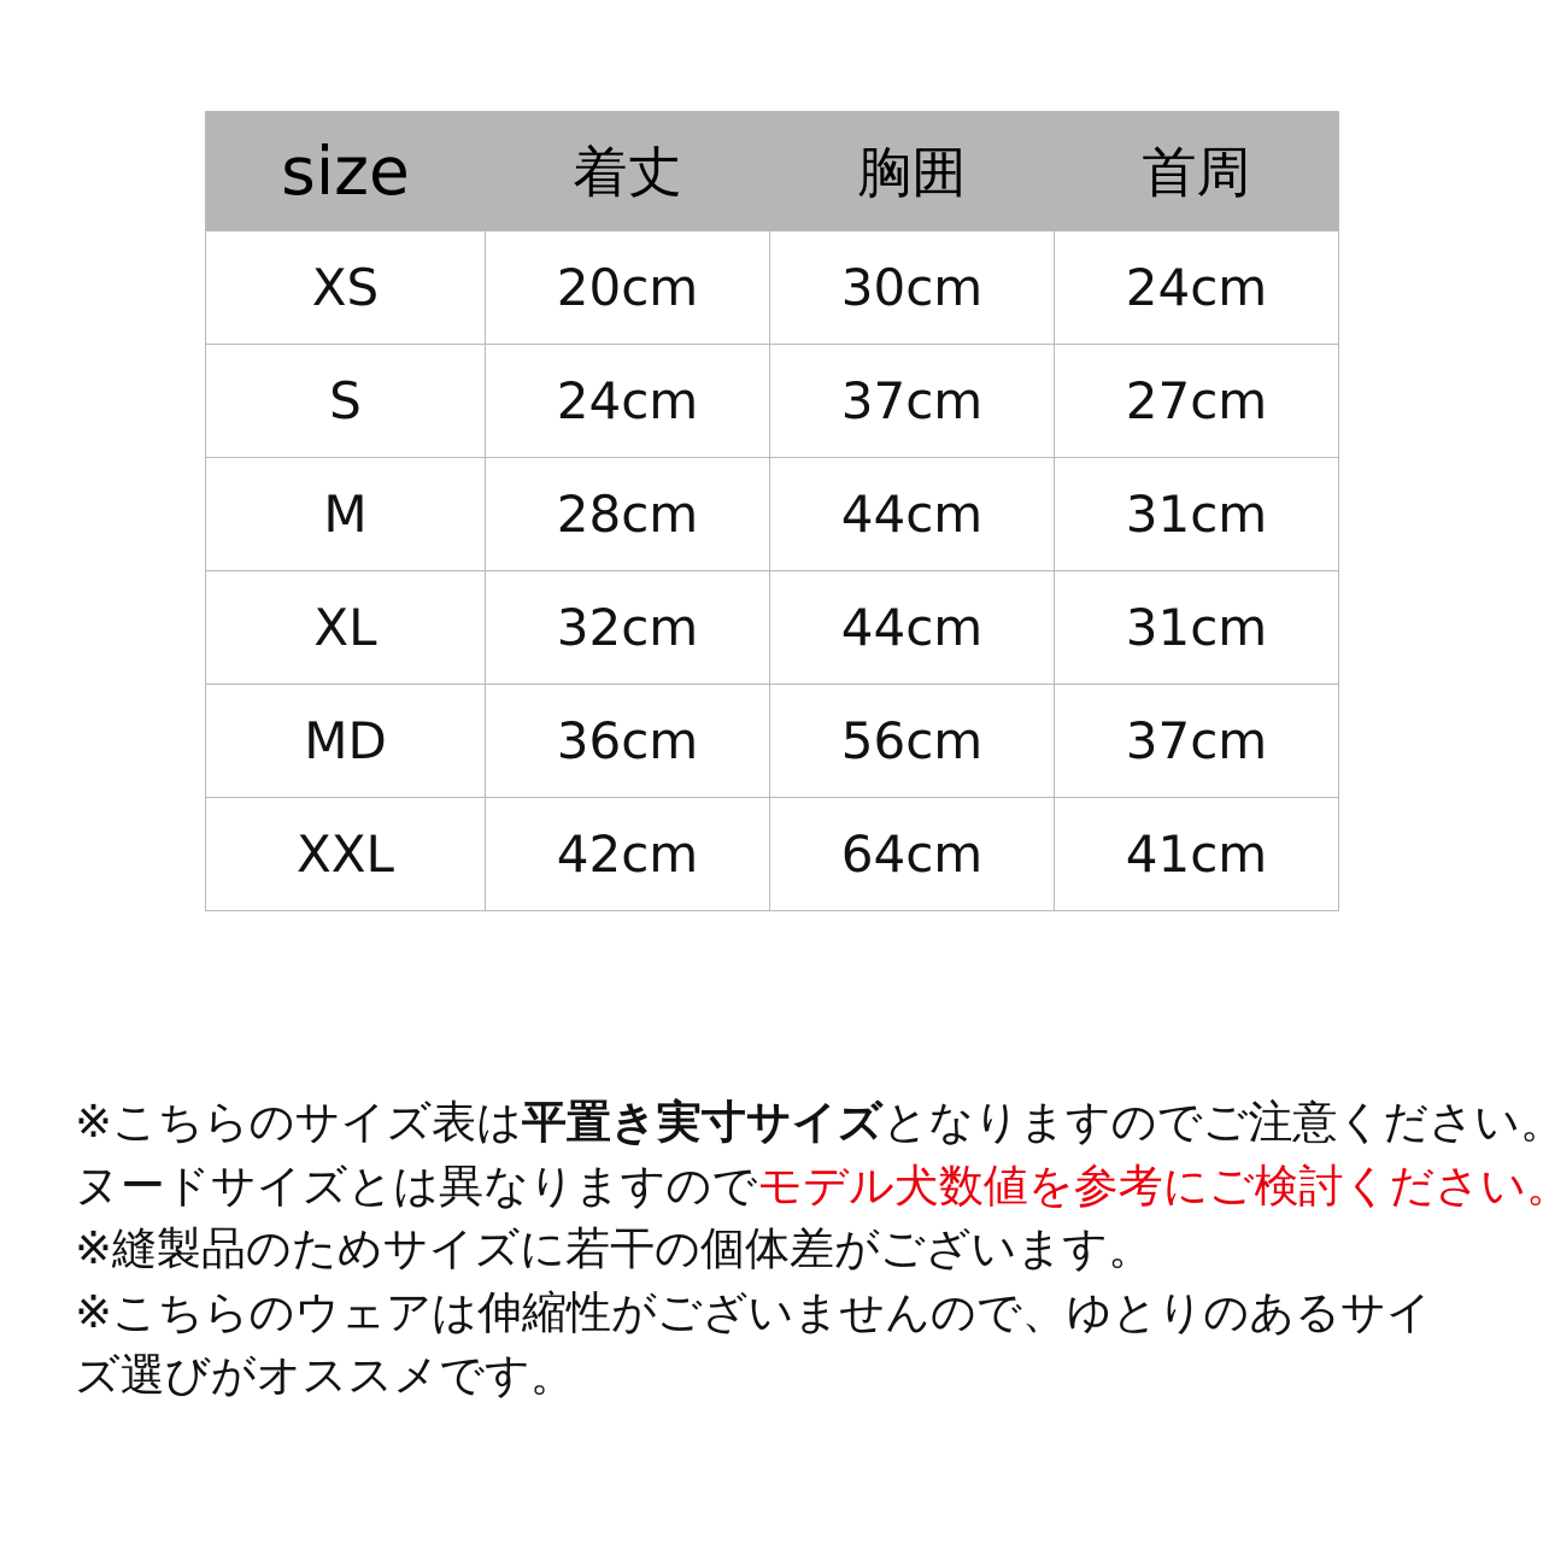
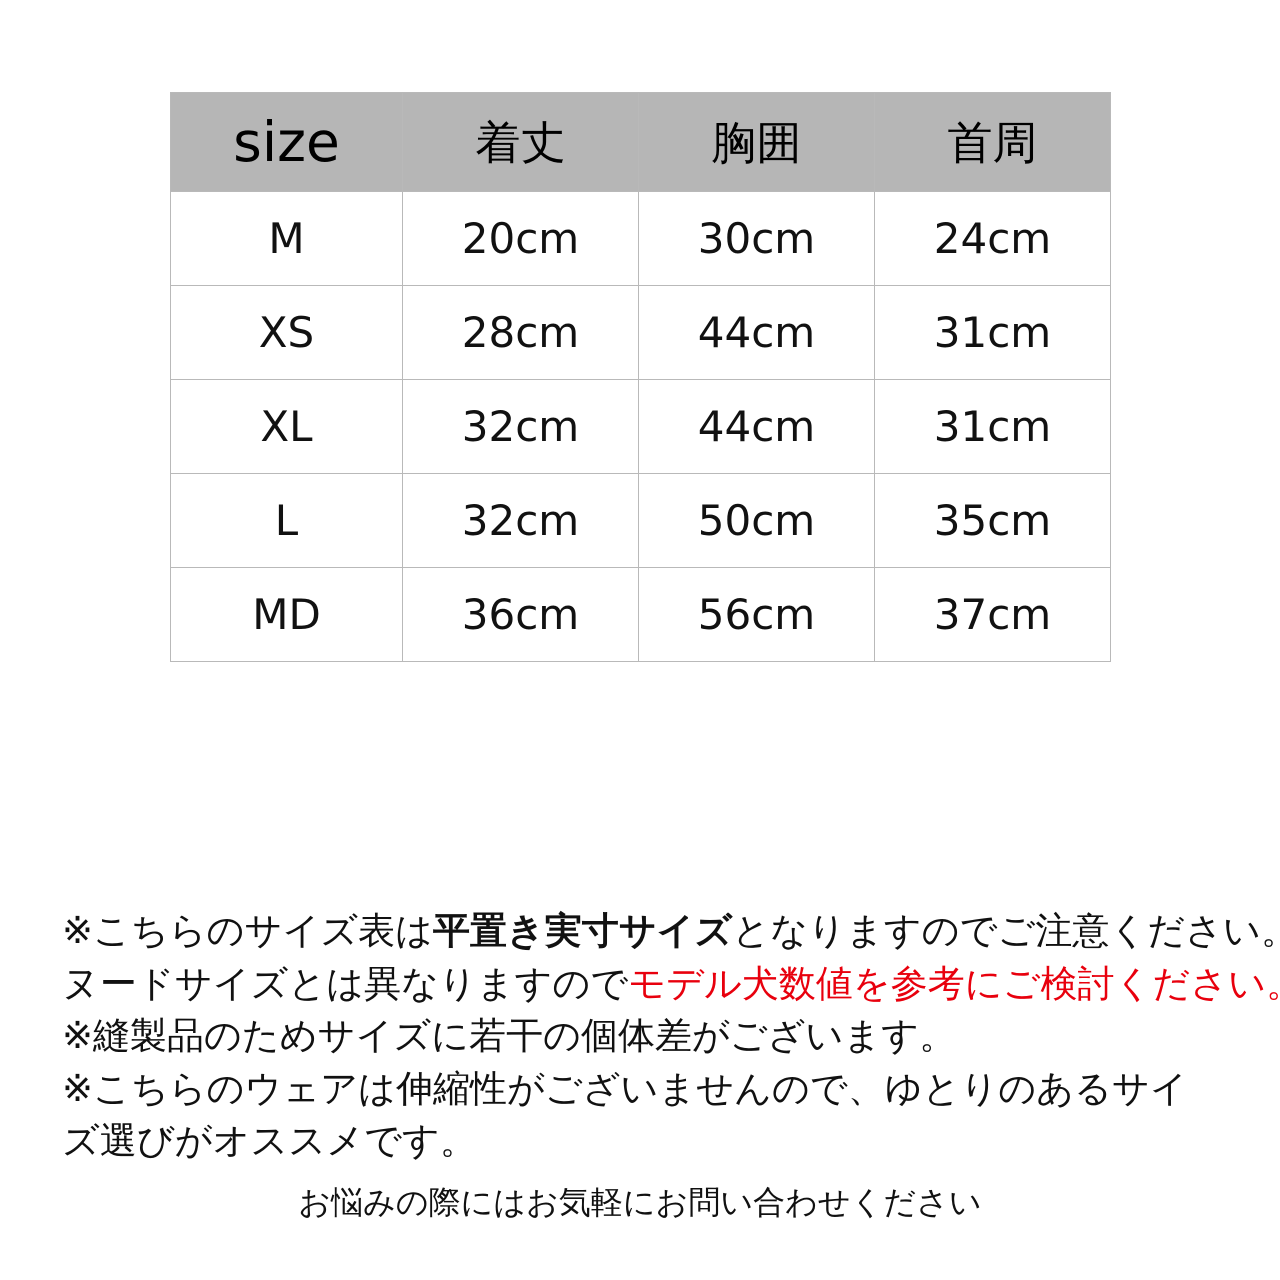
  size	着丈	胸囲	首周
- XS	20cm	30cm	24cm
+ M	20cm	30cm	24cm
- S	24cm	37cm	27cm
- M	28cm	44cm	31cm
+ XS	28cm	44cm	31cm
  XL	32cm	44cm	31cm
+ L	32cm	50cm	35cm
  MD	36cm	56cm	37cm
- XXL	42cm	64cm	41cm
  ※こちらのサイズ表は平置き実寸サイズとなりますのでご注意ください。
  ヌードサイズとは異なりますのでモデル犬数値を参考にご検討ください
  ※縫製品のためサイズに若干の個体差がございます。
  ※こちらのウェアは伸縮性がございませんので、ゆとりのあるサイズ選びがオススメです。
+ お悩みの際にはお気軽にお問い合わせください
